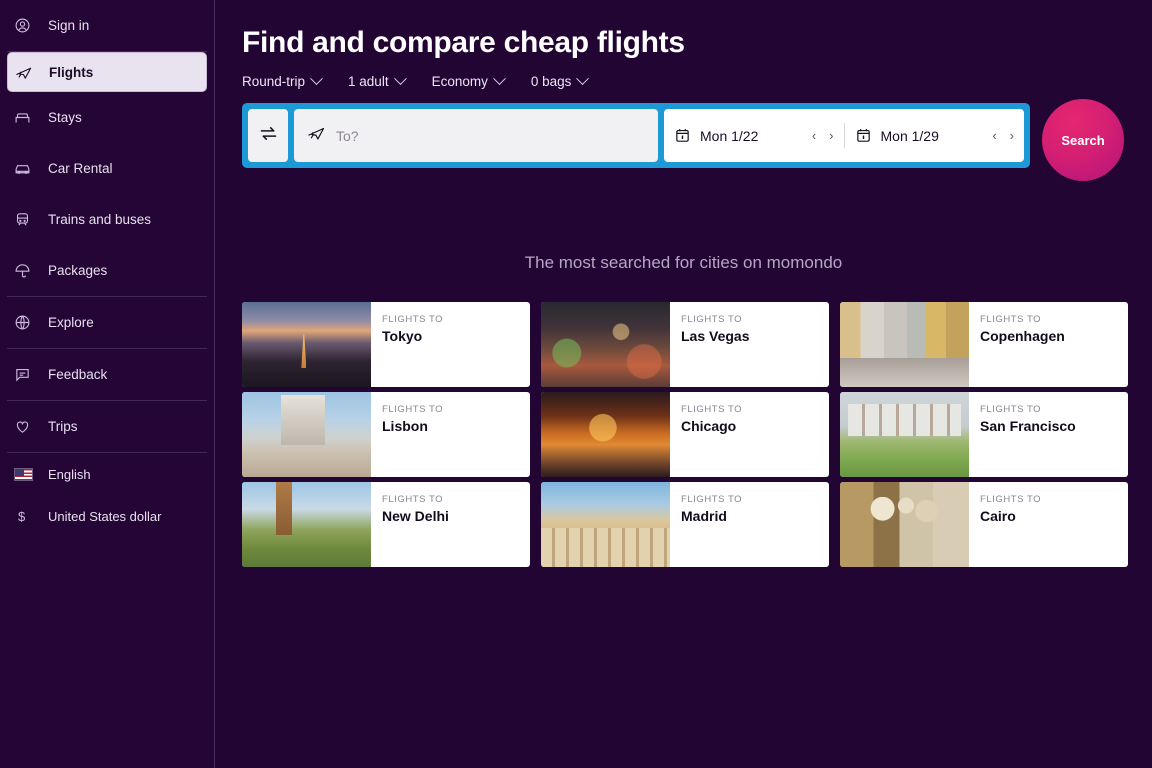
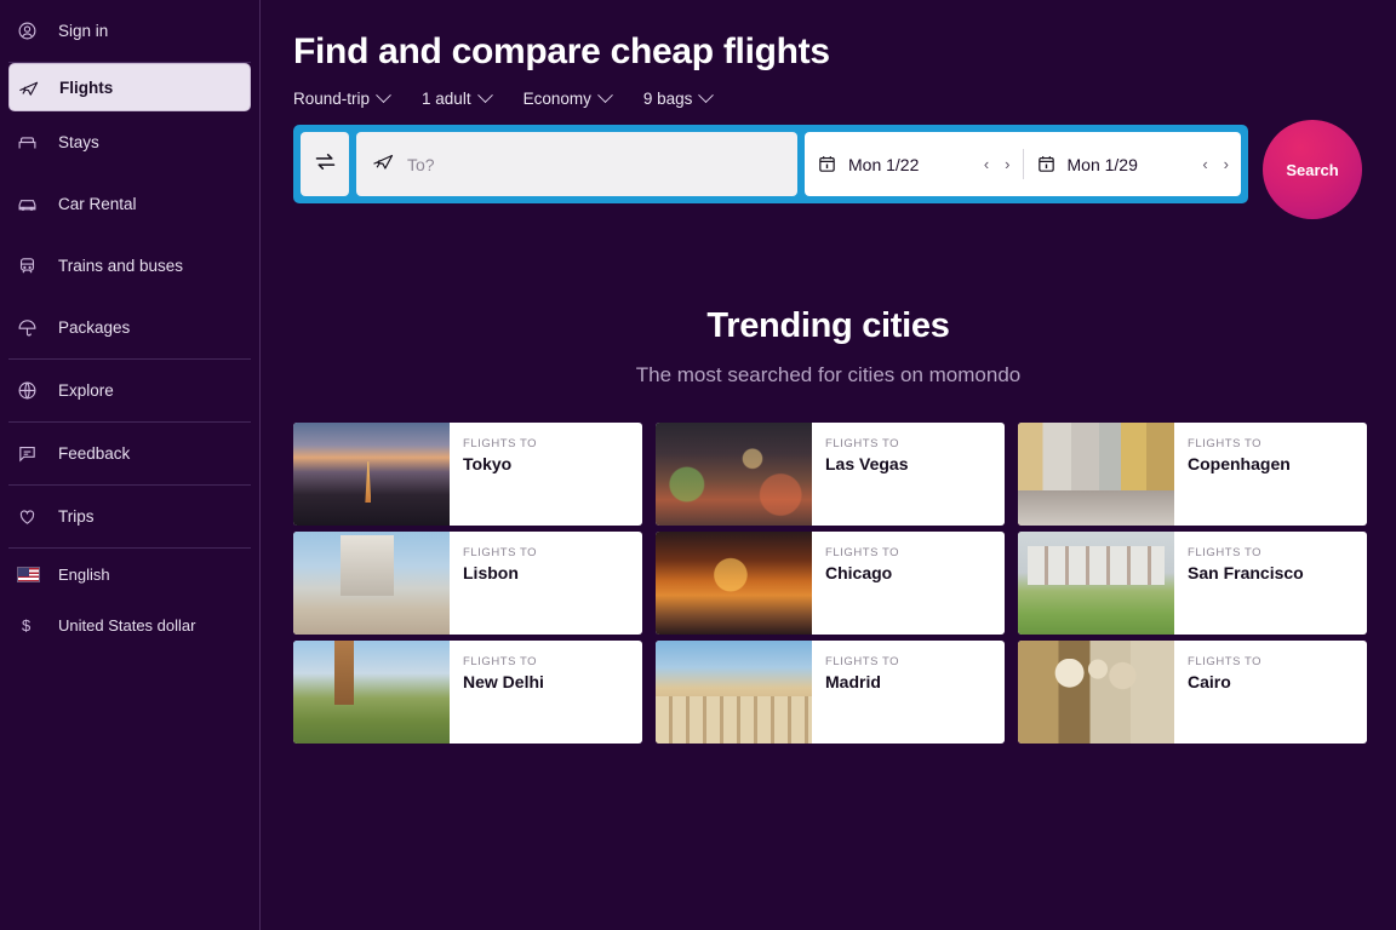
  Sign in
  Flights
  Stays
  Car Rental
  Trains and buses
  Packages
  Explore
  Feedback
  Trips
  English
  $
  United States dollar
  Find and compare cheap flights
  Round-trip
  1 adult
  Economy
- 0 bags
+ 9 bags
  To?
  Mon 1/22
  ‹
  ›
  Mon 1/29
  ‹
  ›
  Search
+ Trending cities
  The most searched for cities on momondo
  FLIGHTS TO
  Tokyo
  FLIGHTS TO
  Las Vegas
  FLIGHTS TO
  Copenhagen
  FLIGHTS TO
  Lisbon
  FLIGHTS TO
  Chicago
  FLIGHTS TO
  San Francisco
  FLIGHTS TO
  New Delhi
  FLIGHTS TO
  Madrid
  FLIGHTS TO
  Cairo
